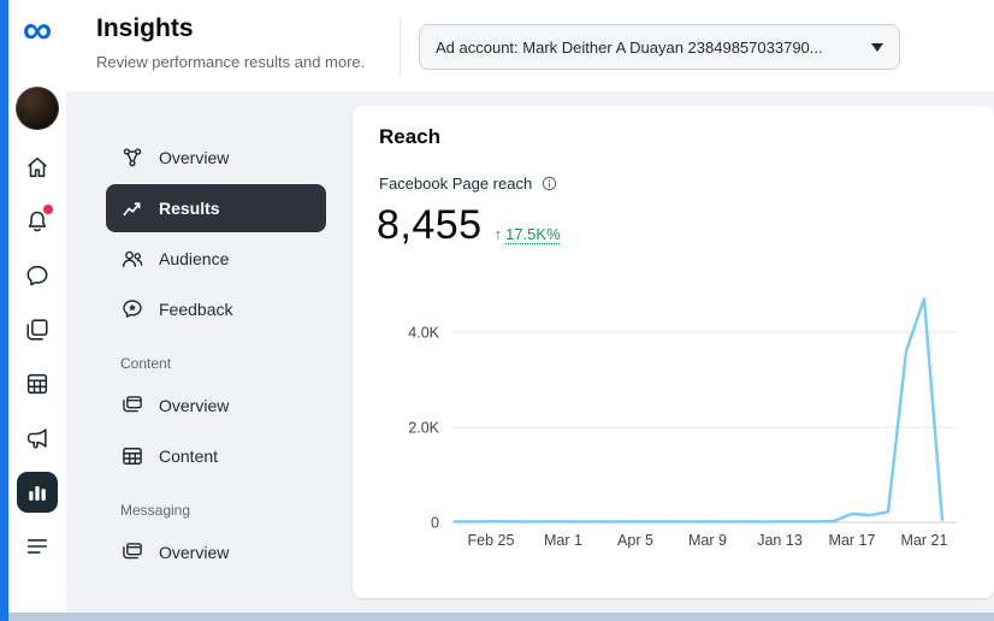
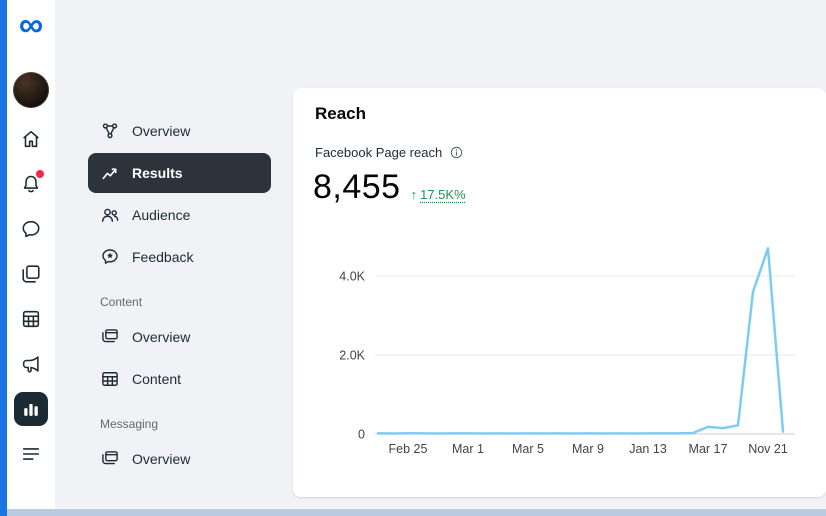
  ∞
- Insights
- Review performance results and more.
- Ad account: Mark Deither A Duayan 23849857033790...
  Overview
  Results
  Audience
  Feedback
  Content
  Overview
  Content
  Messaging
  Overview
  Reach
  Facebook Page reach
  8,455
  ↑
  17.5K%
  0
  2.0K
  4.0K
  Feb 25
  Mar 1
- Apr 5
+ Mar 5
  Mar 9
  Jan 13
  Mar 17
- Mar 21
+ Nov 21
